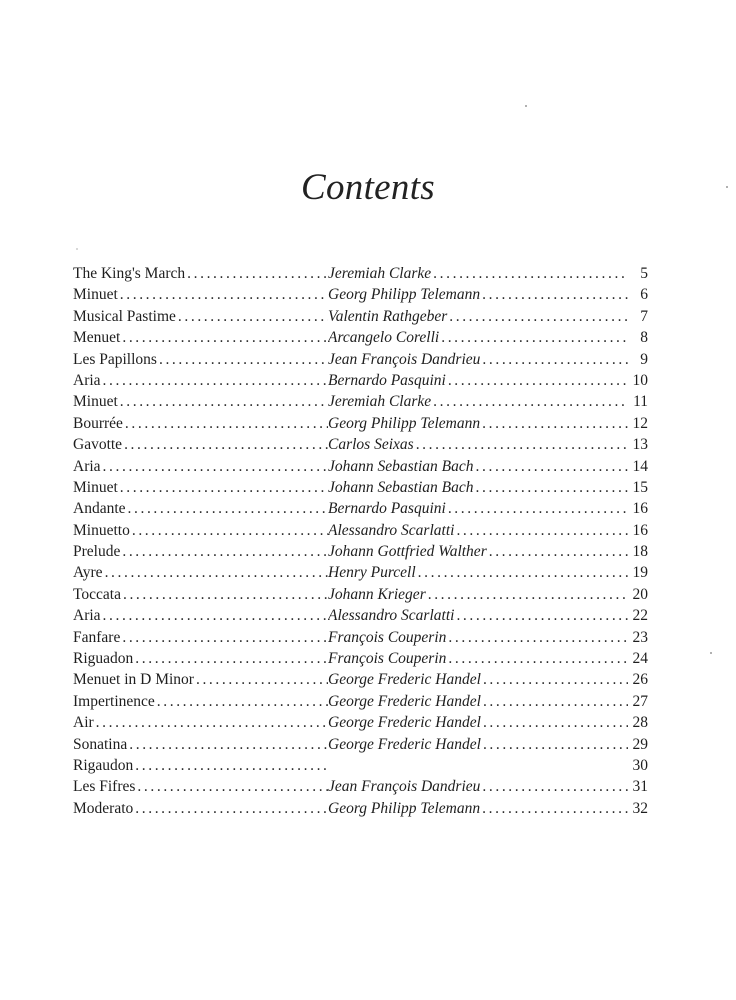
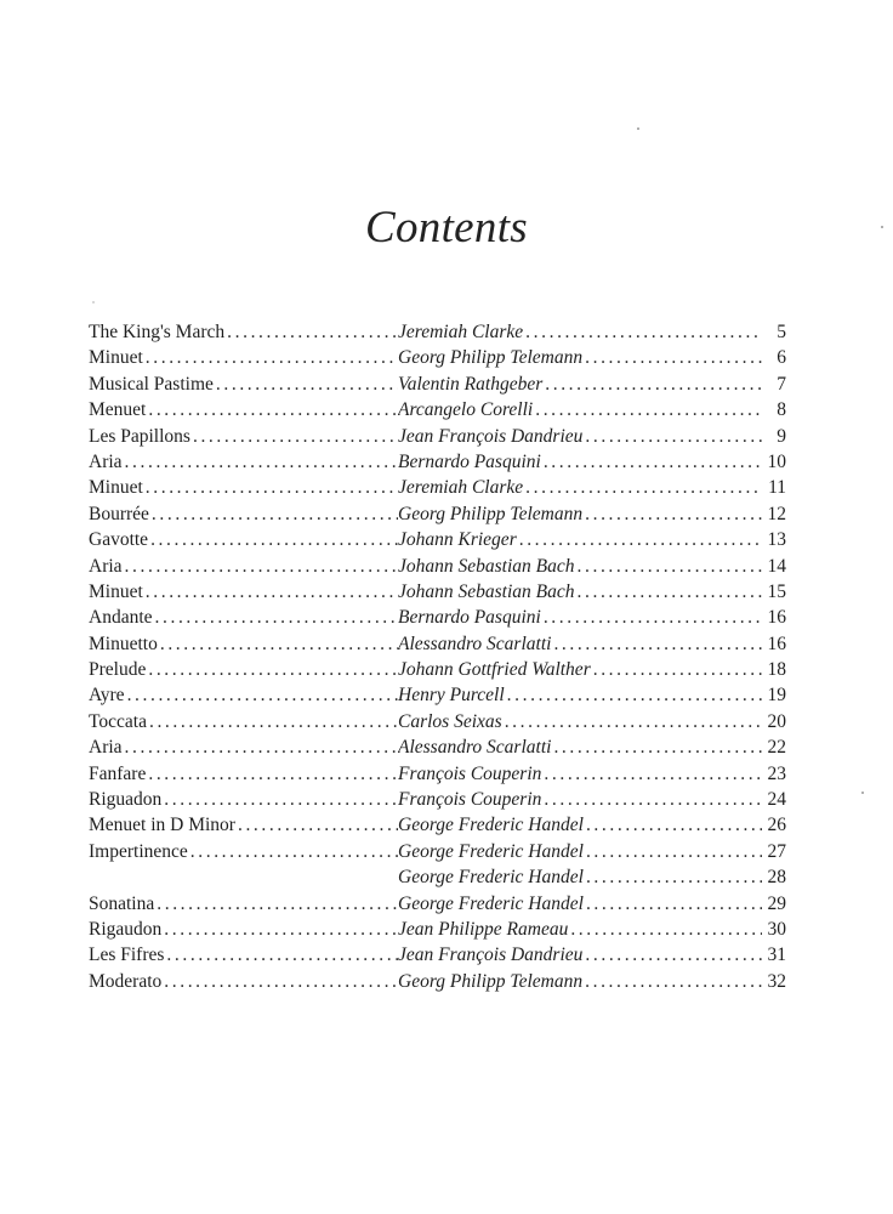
  Contents
  The King's March
  Jeremiah Clarke
  5
  Minuet
  Georg Philipp Telemann
  6
  Musical Pastime
  Valentin Rathgeber
  7
  Menuet
  Arcangelo Corelli
  8
  Les Papillons
  Jean François Dandrieu
  9
  Aria
  Bernardo Pasquini
  10
  Minuet
  Jeremiah Clarke
  11
  Bourrée
  Georg Philipp Telemann
  12
  Gavotte
- Carlos Seixas
+ Johann Krieger
  13
  Aria
  Johann Sebastian Bach
  14
  Minuet
  Johann Sebastian Bach
  15
  Andante
  Bernardo Pasquini
  16
  Minuetto
  Alessandro Scarlatti
  16
  Prelude
  Johann Gottfried Walther
  18
  Ayre
  Henry Purcell
  19
  Toccata
- Johann Krieger
+ Carlos Seixas
  20
  Aria
  Alessandro Scarlatti
  22
  Fanfare
  François Couperin
  23
  Riguadon
  François Couperin
  24
  Menuet in D Minor
  George Frederic Handel
  26
  Impertinence
  George Frederic Handel
  27
- Air
  George Frederic Handel
  28
  Sonatina
  George Frederic Handel
  29
  Rigaudon
+ Jean Philippe Rameau
  30
  Les Fifres
  Jean François Dandrieu
  31
  Moderato
  Georg Philipp Telemann
  32
